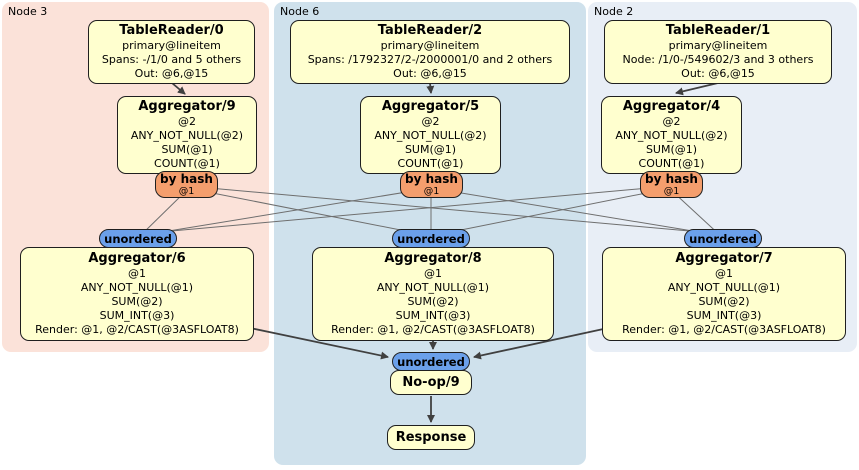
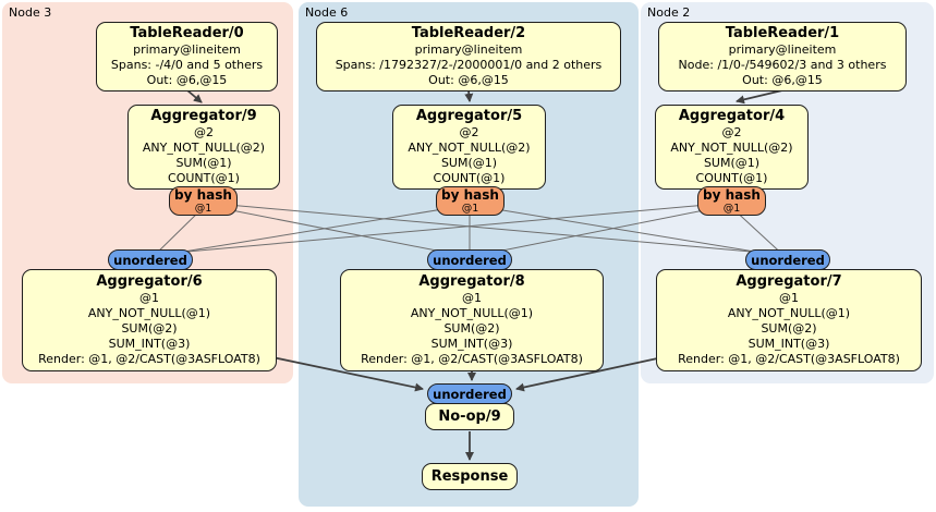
  Node 3
  Node 6
  Node 2
  TableReader/0
  primary@lineitem
- Spans: -/1/0 and 5 others
+ Spans: -/4/0 and 5 others
  Out: @6,@15
  Aggregator/9
  @2
  ANY_NOT_NULL(@2)
  SUM(@1)
  COUNT(@1)
  by hash
  @1
  unordered
  Aggregator/6
  @1
  ANY_NOT_NULL(@1)
  SUM(@2)
  SUM_INT(@3)
  Render: @1, @2/CAST(@3ASFLOAT8)
  TableReader/2
  primary@lineitem
  Spans: /1792327/2-/2000001/0 and 2 others
  Out: @6,@15
  Aggregator/5
  @2
  ANY_NOT_NULL(@2)
  SUM(@1)
  COUNT(@1)
  by hash
  @1
  unordered
  Aggregator/8
  @1
  ANY_NOT_NULL(@1)
  SUM(@2)
  SUM_INT(@3)
  Render: @1, @2/CAST(@3ASFLOAT8)
  unordered
  No-op/9
  Response
  TableReader/1
  primary@lineitem
  Node: /1/0-/549602/3 and 3 others
  Out: @6,@15
  Aggregator/4
  @2
  ANY_NOT_NULL(@2)
  SUM(@1)
  COUNT(@1)
  by hash
  @1
  unordered
  Aggregator/7
  @1
  ANY_NOT_NULL(@1)
  SUM(@2)
  SUM_INT(@3)
  Render: @1, @2/CAST(@3ASFLOAT8)
